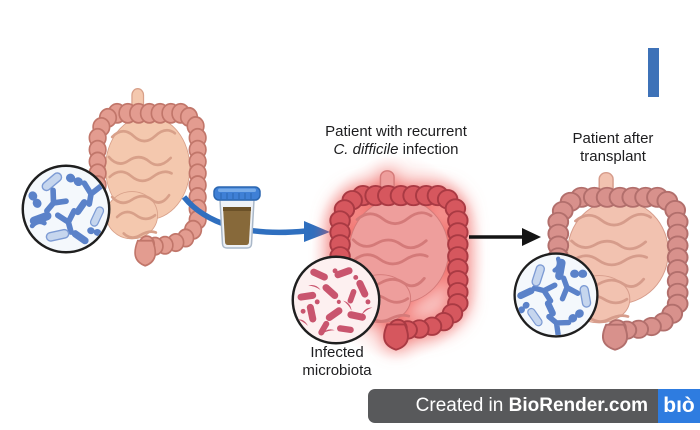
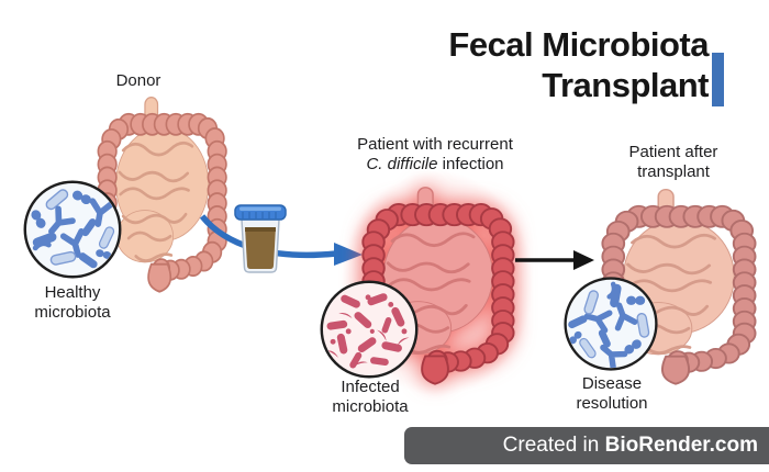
+ Fecal Microbiota
+ Transplant
+ Donor
+ Healthy microbiota
  Patient with recurrent
  C. diffici nfection
  Infected microbiota
  Patient after transplant
+ Disease resolution
  Created in BioRender.com
- bıò
